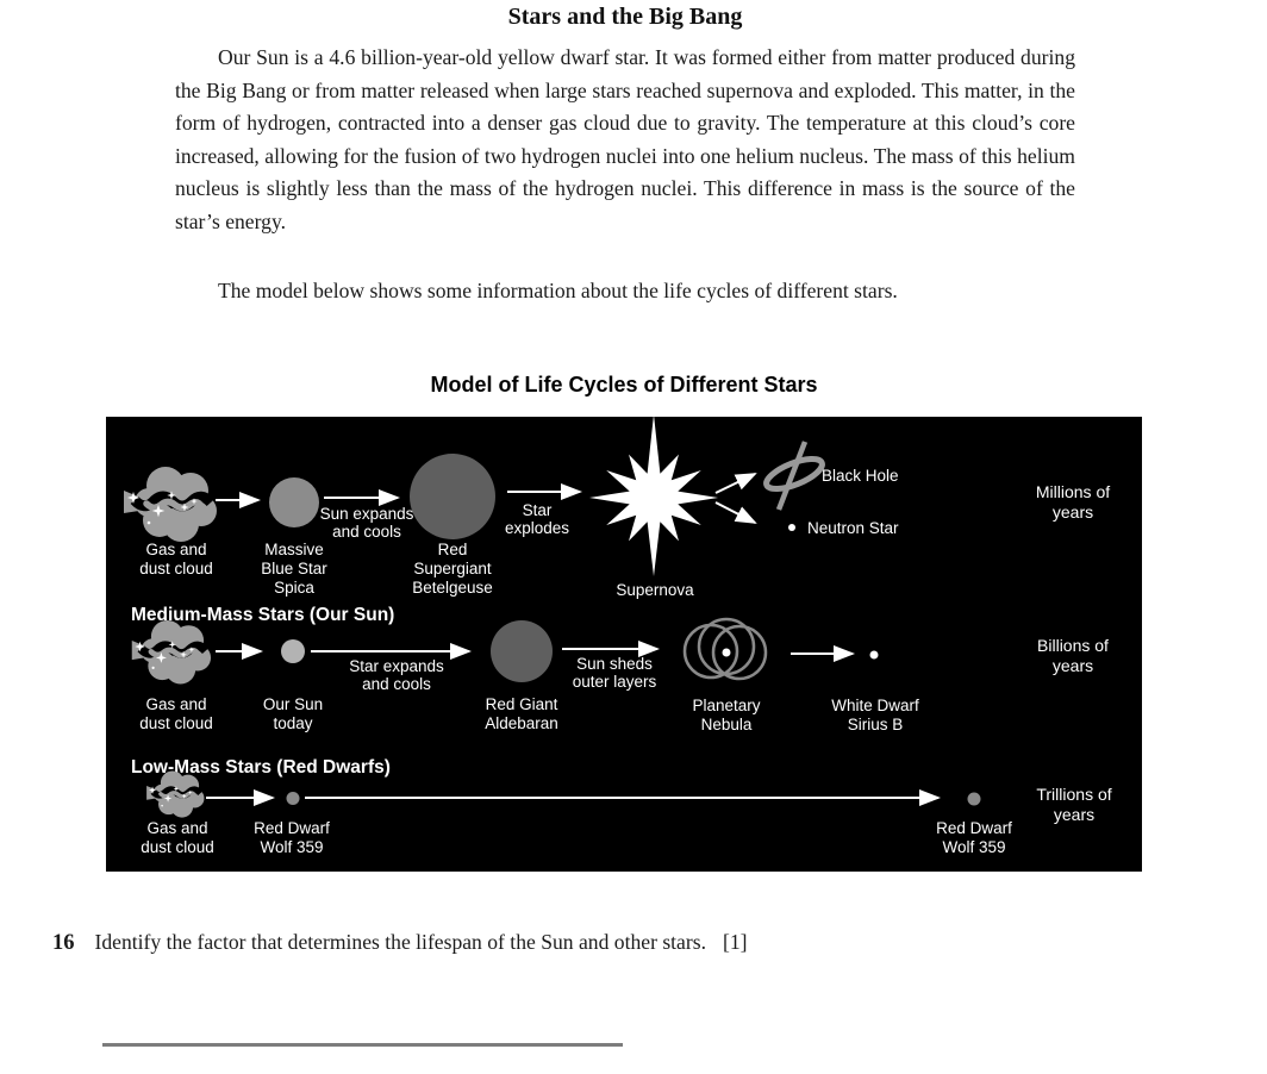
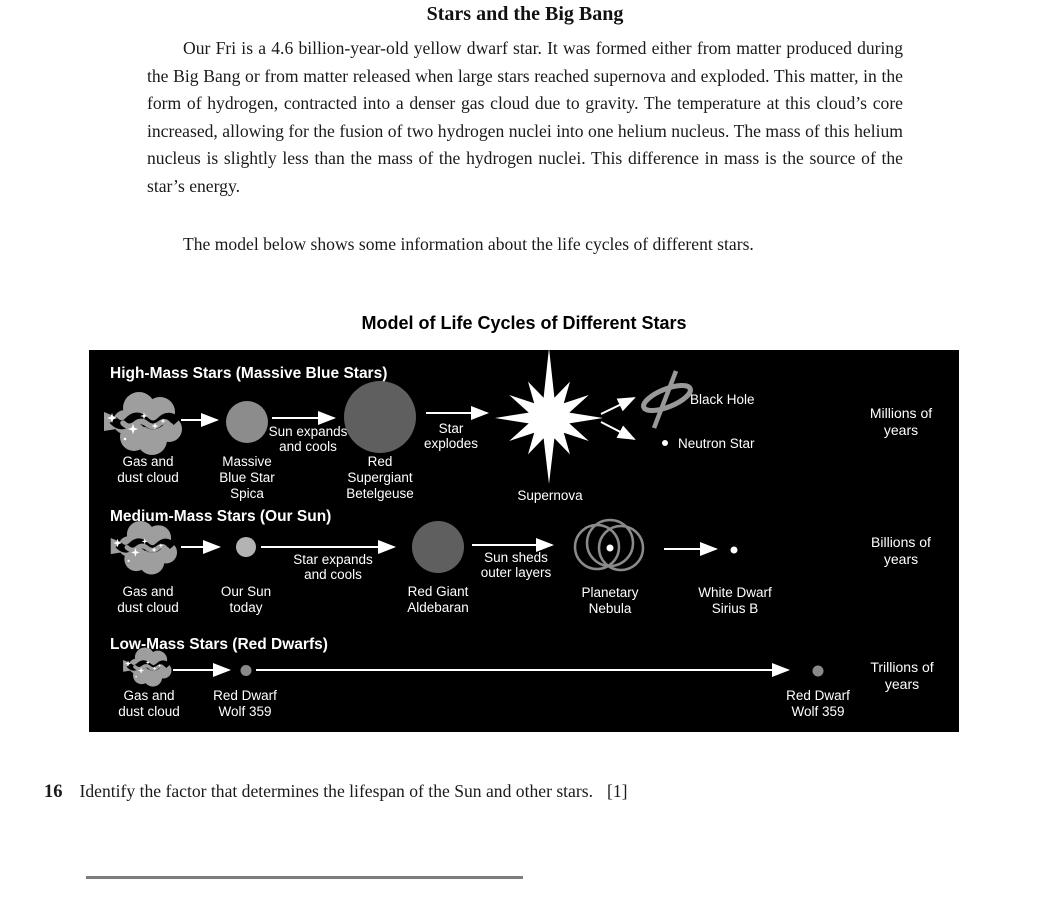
  Stars and the Big Bang
- Our Sun is a 4.6 billion-year-old yellow dwarf star. It was formed either from matter produced during the Big Bang or from matter released when large stars reached supernova and exploded. This matter, in the form of hydrogen, contracted into a denser gas cloud due to gravity. The temperature at this cloud’s core increased, allowing for the fusion of two hydrogen nuclei into one helium nucleus. The mass of this helium nucleus is slightly less than the mass of the hydrogen nuclei. This difference in mass is the source of the star’s energy.
+ Our Fri is a 4.6 billion-year-old yellow dwarf star. It was formed either from matter produced during the Big Bang or from matter released when large stars reached supernova and exploded. This matter, in the form of hydrogen, contracted into a denser gas cloud due to gravity. The temperature at this cloud’s core increased, allowing for the fusion of two hydrogen nuclei into one helium nucleus. The mass of this helium nucleus is slightly less than the mass of the hydrogen nuclei. This difference in mass is the source of the star’s energy.
  The model below shows some information about the life cycles of different stars.
  Model of Life Cycles of Different Stars
+ High-Mass Stars (Massive Blue Stars)
  Sun expands
  and cools
  Star
  explodes
  Supernova
  Black Hole
  Neutron Star
  Gas and
  dust cloud
  Massive
  Blue Star
  Spica
  Red
  Supergiant
  Betelgeuse
  Millions of
  years
  Medium-Mass Stars (Our Sun)
  Star expands
  and cools
  Sun sheds
  outer layers
  Gas and
  dust cloud
  Our Sun
  today
  Red Giant
  Aldebaran
  Planetary
  Nebula
  White Dwarf
  Sirius B
  Billions of
  years
  Low-Mass Stars (Red Dwarfs)
  Gas and
  dust cloud
  Red Dwarf
  Wolf 359
  Red Dwarf
  Wolf 359
  Trillions of
  years
  16 Identify the factor that determines the lifespan of the Sun and other stars. [1]
